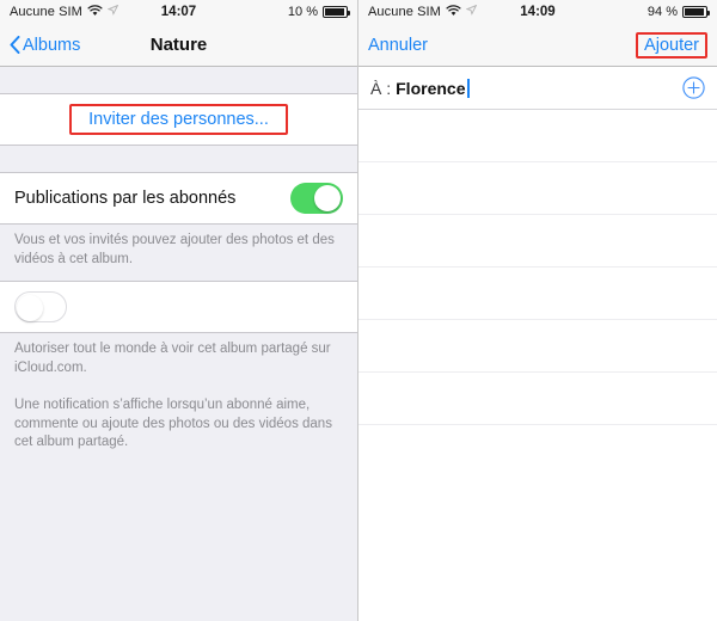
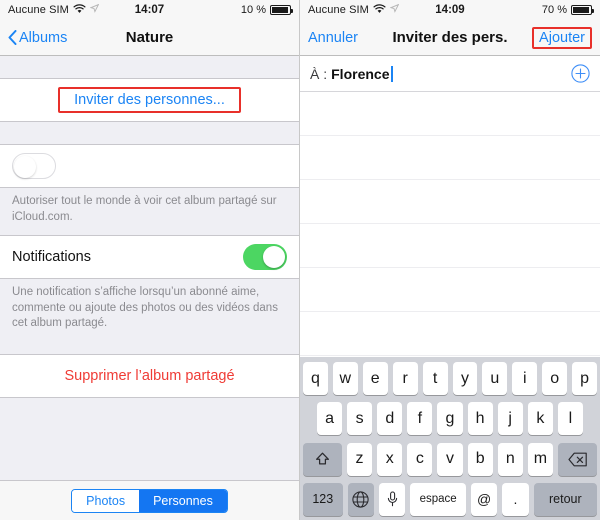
  Aucune SIM
  14:07
  10 %
  Albums
  Nature
  Inviter des personnes...
- Publications par les abonnés
- Vous et vos invités pouvez ajouter des photos et des vidéos à cet album.
  Autoriser tout le monde à voir cet album partagé sur iCloud.com.
+ Notifications
  Une notification s’affiche lorsqu’un abonné aime, commente ou ajoute des photos ou des vidéos dans cet album partagé.
+ Supprimer l’album partagé
+ Photos
+ Personnes
  Aucune SIM
  14:09
- 94 %
+ 70 %
  Annuler
+ Inviter des pers.
  Ajouter
  À :
  Florence
+ q
+ w
+ e
+ r
+ t
+ y
+ u
+ i
+ o
+ p
+ a
+ s
+ d
+ f
+ g
+ h
+ j
+ k
+ l
+ z
+ x
+ c
+ v
+ b
+ n
+ m
+ 123
+ espace
+ @
+ .
+ retour
